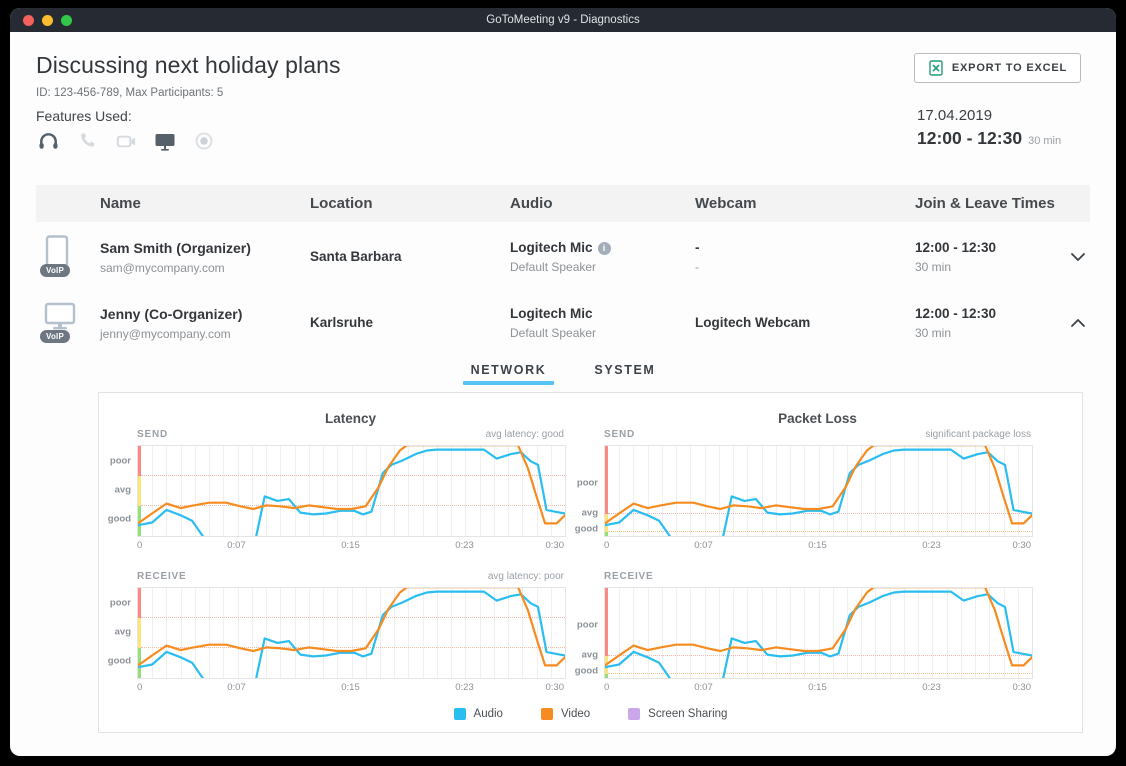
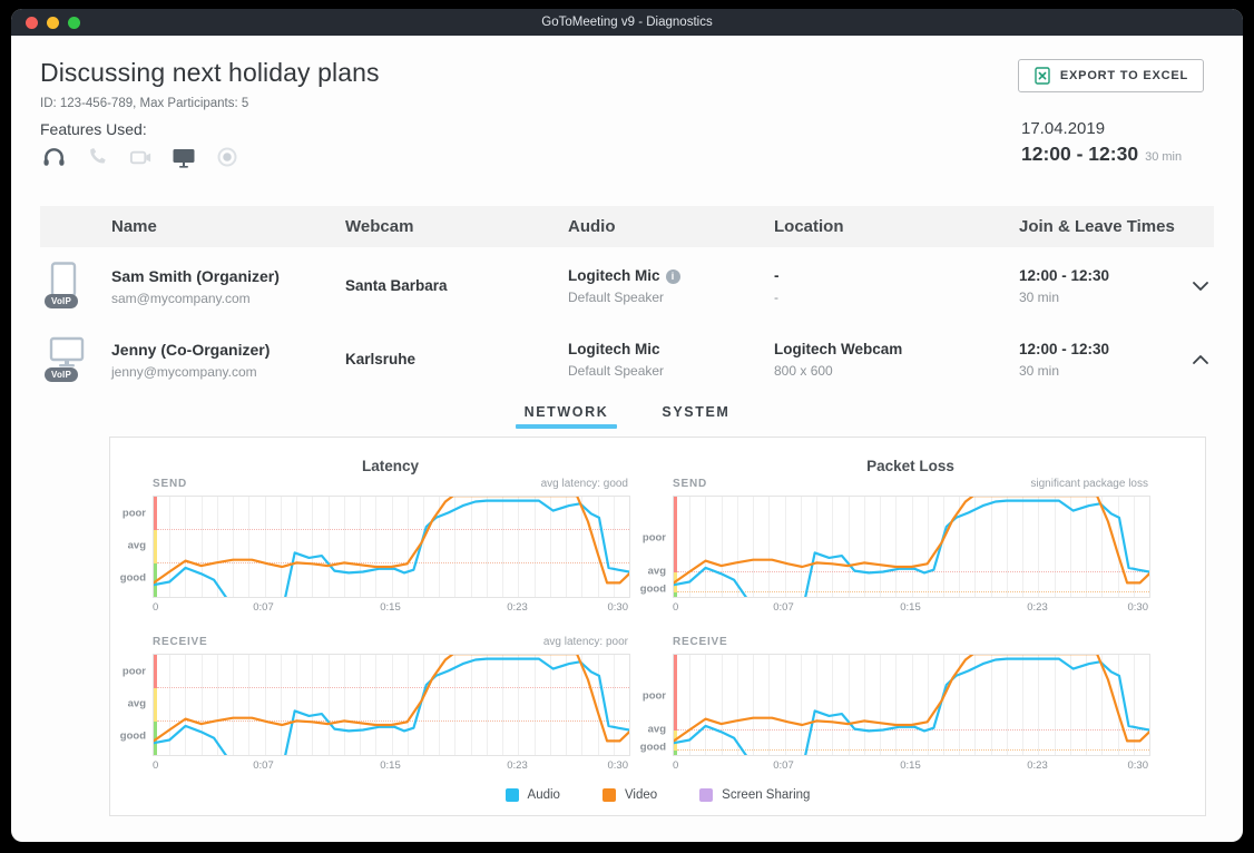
  GoToMeeting v9 - Diagnostics
  Discussing next holiday plans
  ID: 123-456-789, Max Participants: 5
  EXPORT TO EXCEL
  Features Used:
  17.04.2019
  12:00 - 12:30 30 min
  Name
- Location
+ Webcam
  Audio
- Webcam
+ Location
  Join & Leave Times
  VoIP
  Sam Smith (Organizer)
  sam@mycompany.com
  Santa Barbara
  Logitech Mic i
  Default Speaker
  -
  -
  12:00 - 12:30
  30 min
  VoIP
  Jenny (Co-Organizer)
  jenny@mycompany.com
  Karlsruhe
  Logitech Mic
  Default Speaker
  Logitech Webcam
+ 800 x 600
  12:00 - 12:30
  30 min
  NETWORK
  SYSTEM
  Latency
  SEND
  avg latency: good
  poor
  avg
  good
  0
  0:07
  0:15
  0:23
  0:30
  RECEIVE
  avg latency: poor
  poor
  avg
  good
  0
  0:07
  0:15
  0:23
  0:30
  Packet Loss
  SEND
  significant package loss
  poor
  avg
  good
  0
  0:07
  0:15
  0:23
  0:30
  RECEIVE
  poor
  avg
  good
  0
  0:07
  0:15
  0:23
  0:30
  Audio
  Video
  Screen Sharing
